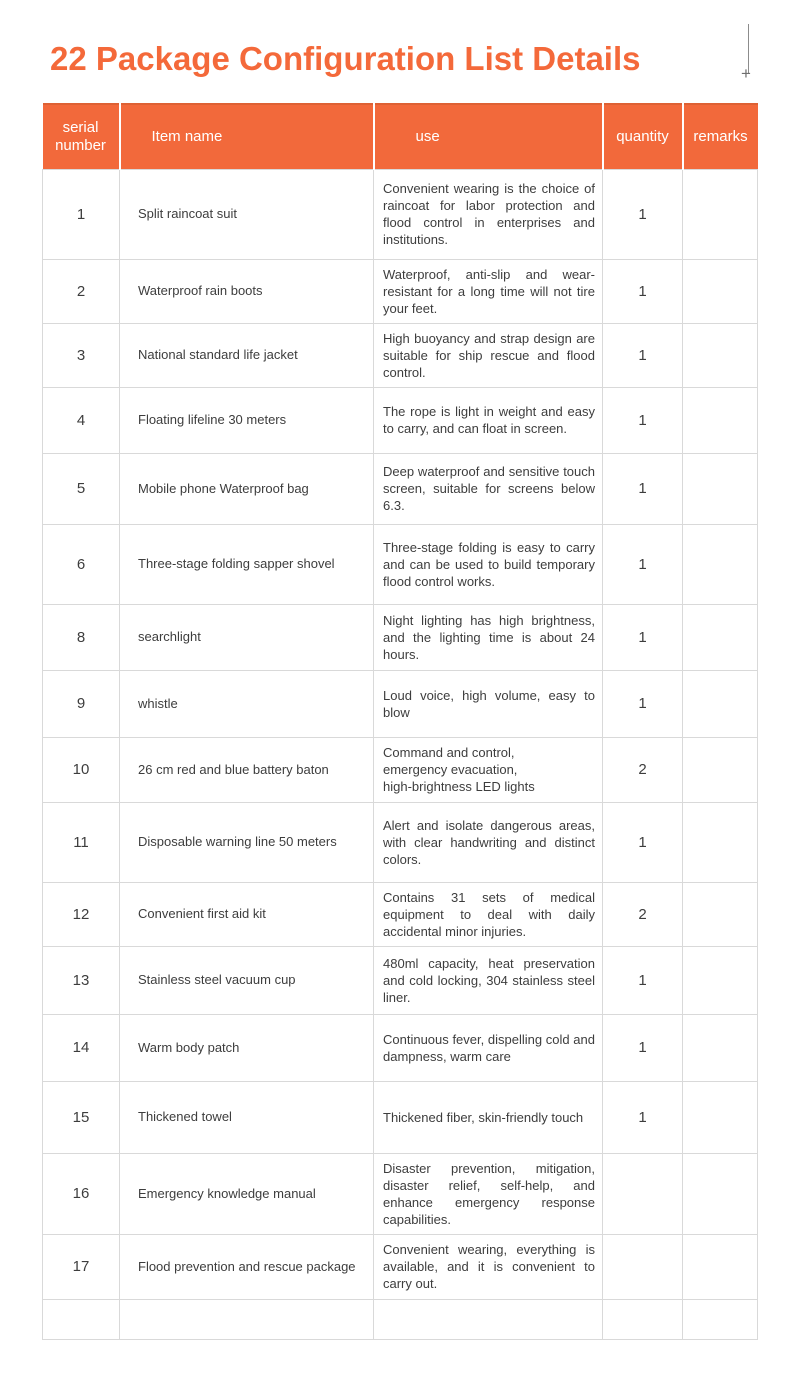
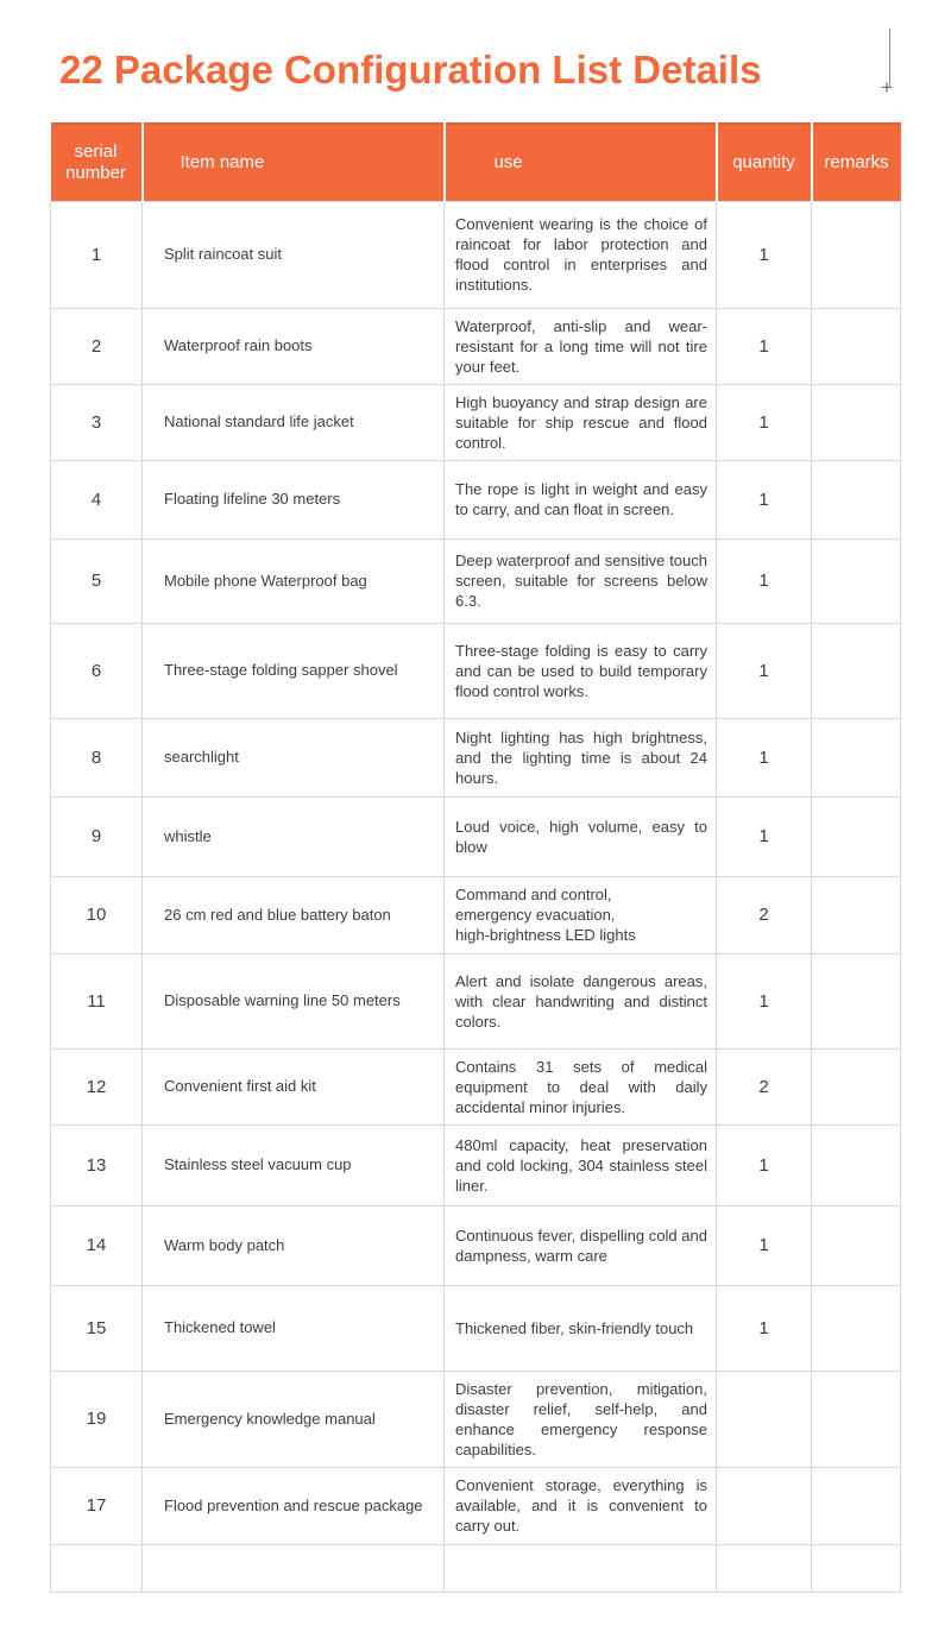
  22 Package Configuration List Details
  +
  serial number	Item name	use	quantity	remarks
  1	Split raincoat suit	Convenient wearing is the choice of raincoat for labor protection and flood control in enterprises and institutions.	1
  2	Waterproof rain boots	Waterproof, anti-slip and wear-resistant for a long time will not tire your feet.	1
  3	National standard life jacket	High buoyancy and strap design are suitable for ship rescue and flood control.	1
  4	Floating lifeline 30 meters	The rope is light in weight and easy to carry, and can float in screen.	1
  5	Mobile phone Waterproof bag	Deep waterproof and sensitive touch screen, suitable for screens below 6.3.	1
  6	Three-stage folding sapper shovel	Three-stage folding is easy to carry and can be used to build temporary flood control works.	1
  8	searchlight	Night lighting has high brightness, and the lighting time is about 24 hours.	1
  9	whistle	Loud voice, high volume, easy to blow	1
  10	26 cm red and blue battery baton	Command and control, emergency evacuation, high-brightness LED lights	2
  11	Disposable warning line 50 meters	Alert and isolate dangerous areas, with clear handwriting and distinct colors.	1
  12	Convenient first aid kit	Contains 31 sets of medical equipment to deal with daily accidental minor injuries.	2
  13	Stainless steel vacuum cup	480ml capacity, heat preservation and cold locking, 304 stainless steel liner.	1
  14	Warm body patch	Continuous fever, dispelling cold and dampness, warm care	1
  15	Thickened towel	Thickened fiber, skin-friendly touch	1
- 16	Emergency knowledge manual	Disaster prevention, mitigation, disaster relief, self-help, and enhance emergency response capabilities.
+ 19	Emergency knowledge manual	Disaster prevention, mitigation, disaster relief, self-help, and enhance emergency response capabilities.
- 17	Flood prevention and rescue package	Convenient wearing, everything is available, and it is convenient to carry out.
+ 17	Flood prevention and rescue package	Convenient storage, everything is available, and it is convenient to carry out.
